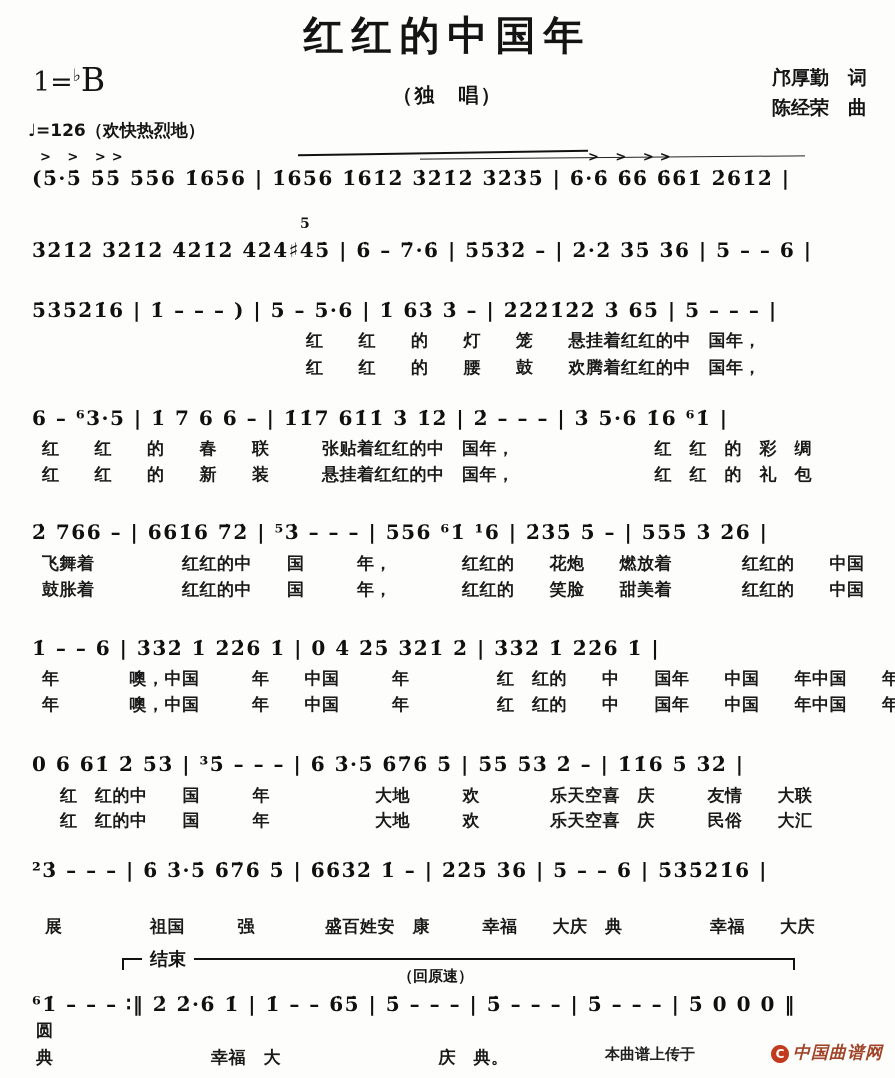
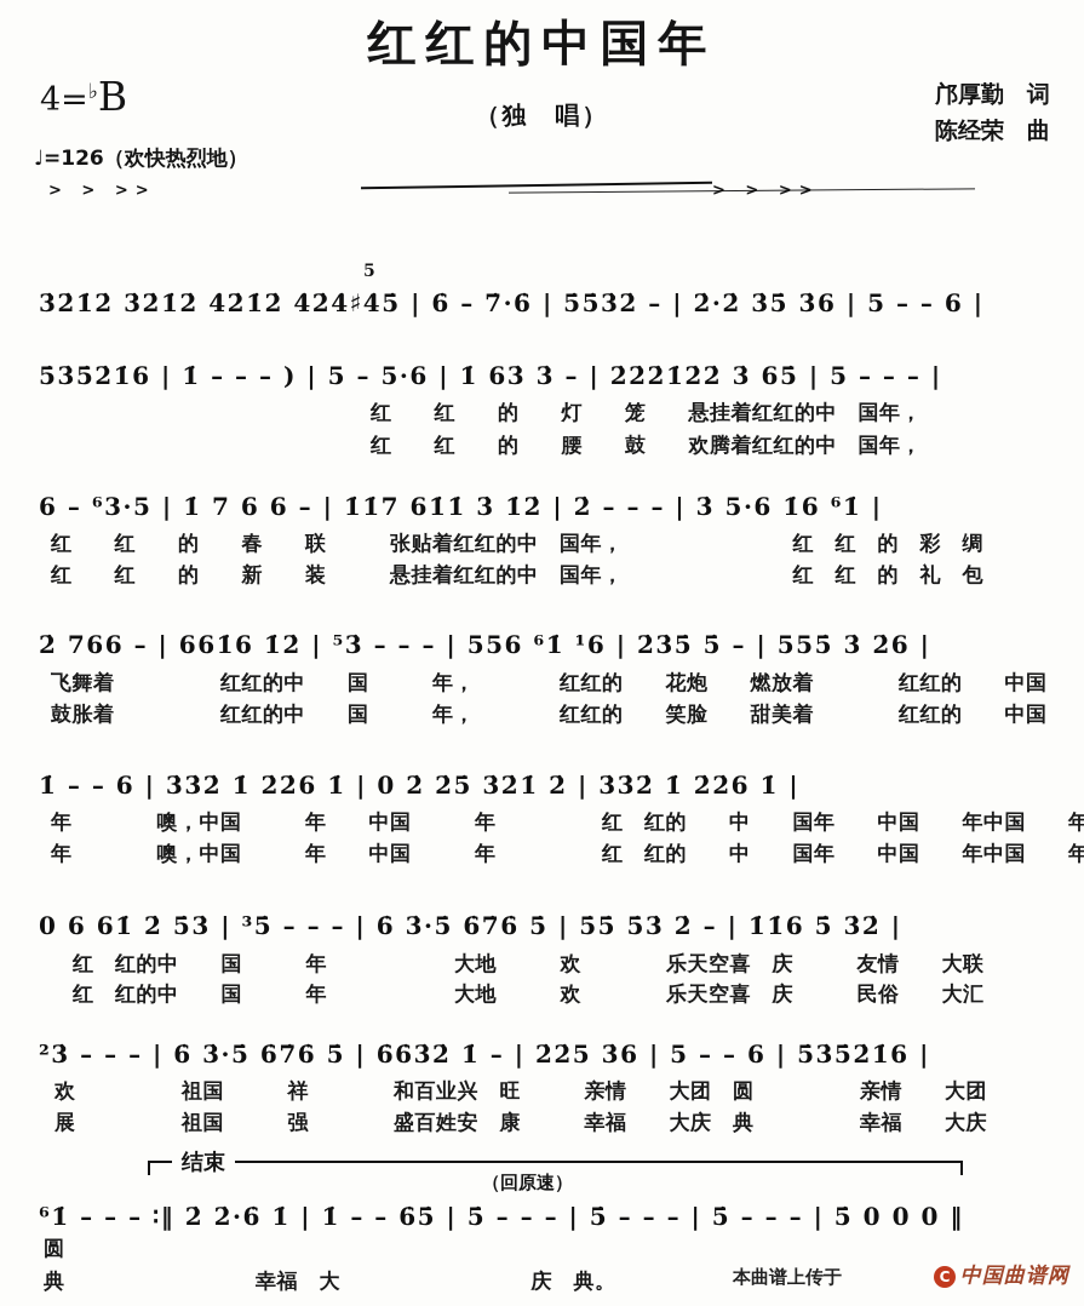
  红红的中国年
- 1=♭B
+ 4=♭B
  （独 唱）
  邝厚勤 词
  陈经荣 曲
  ♩=126（欢快热烈地）
  > > >>
  > > >>
  5
- (5̇·5̇ 5̇5̇ 5̇5̇6 1̇656 | 1̇656 1̇61̇2̇ 3̇2̇1̇2̇ 3̇2̇3̇5̇ | 6̇·6̇ 6̇6̇ 6̇6̇1̇ 2̇61̇2̇ |
  3̇2̇1̇2̇ 3̇2̇1̇2̇ 4̇2̇1̇2̇ 4̇2̇4̇♯4̇5̇ | 6̇ – 7̇·6̇ | 5̇5̇3̇2̇ – | 2̇·2̇ 3̇5̇ 3̇6 | 5 – – 6 |
  5̇3̇5̇2̇1̇6 | 1̇ – – – ) | 5 – 5·6 | 1̇ 63̇ 3̇ – | 2̇2̇2̇1̇2̇2̇ 3̇ 65̇ | 5 – – – |
  红 红 的 灯 笼 悬挂着红红的中 国年，
  红 红 的 腰 鼓 欢腾着红红的中 国年，
  6 – ⁶3·5 | 1̇ 7 6 6 – | 1̇1̇7 61̇1̇ 3̇ 1̇2̇ | 2̇ – – – | 3̇ 5·6 1̇6 ⁶1̇ |
  红 红 的 春 联 张贴着红红的中 国年， 红 红 的 彩 绸
  红 红 的 新 装 悬挂着红红的中 国年， 红 红 的 礼 包
- 2̇ 766 – | 661̇6 7̇2̇ | ⁵3̇ – – – | 556 ⁶1̇ ¹6 | 2̇3̇5̇ 5̇ – | 555̇ 3̇ 2̇6 |
+ 2̇ 766 – | 661̇6 1̇2̇ | ⁵3̇ – – – | 556 ⁶1̇ ¹6 | 2̇3̇5̇ 5̇ – | 555̇ 3̇ 2̇6 |
  飞舞着 红红的中 国 年， 红红的 花炮 燃放着 红红的 中国
  鼓胀着 红红的中 国 年， 红红的 笑脸 甜美着 红红的 中国
- 1̇ – – 6 | 3̇3̇2̇ 1̇ 2̇2̇6 1̇ | 0 4̇ 2̇5̇ 3̇2̇1̇ 2̇ | 3̇3̇2̇ 1̇ 2̇2̇6 1̇ |
+ 1̇ – – 6 | 3̇3̇2̇ 1̇ 2̇2̇6 1̇ | 0 2̇ 2̇5̇ 3̇2̇1̇ 2̇ | 3̇3̇2̇ 1̇ 2̇2̇6 1̇ |
  年 噢，中国 年 中国 年 红 红的 中 国年 中国 年中国 年
  年 噢，中国 年 中国 年 红 红的 中 国年 中国 年中国 年
  0 6 61̇ 2̇ 5̇3̇ | ³5̇ – – – | 6̇ 3̇·5̇ 6̇7̇6̇ 5̇ | 5̇5̇ 5̇3̇ 2̇ – | 1̇1̇6 5̇ 3̇2̇ |
  红 红的中 国 年 大地 欢 乐天空喜 庆 友情 大联
  红 红的中 国 年 大地 欢 乐天空喜 庆 民俗 大汇
  ²3̇ – – – | 6̇ 3̇·5̇ 6̇7̇6̇ 5̇ | 6̇6̇3̇2̇ 1̇ – | 2̇2̇5 3̇6 | 5 – – 6 | 5̇3̇5̇2̇1̇6 |
+ 欢 祖国 祥 和百业兴 旺 亲情 大团 圆 亲情 大团
  展 祖国 强 盛百姓安 康 幸福 大庆 典 幸福 大庆
  结束
  （回原速）
  ⁶1̇ – – – ∶‖ 2̇ 2̇·6̇ 1̇ | 1̇ – – 6̇5̇ | 5̇ – – – | 5̇ – – – | 5̇ – – – | 5̇ 0 0 0 ‖
  圆
  典 幸福 大 庆 典。
  本曲谱上传于
  C
  中国曲谱网
